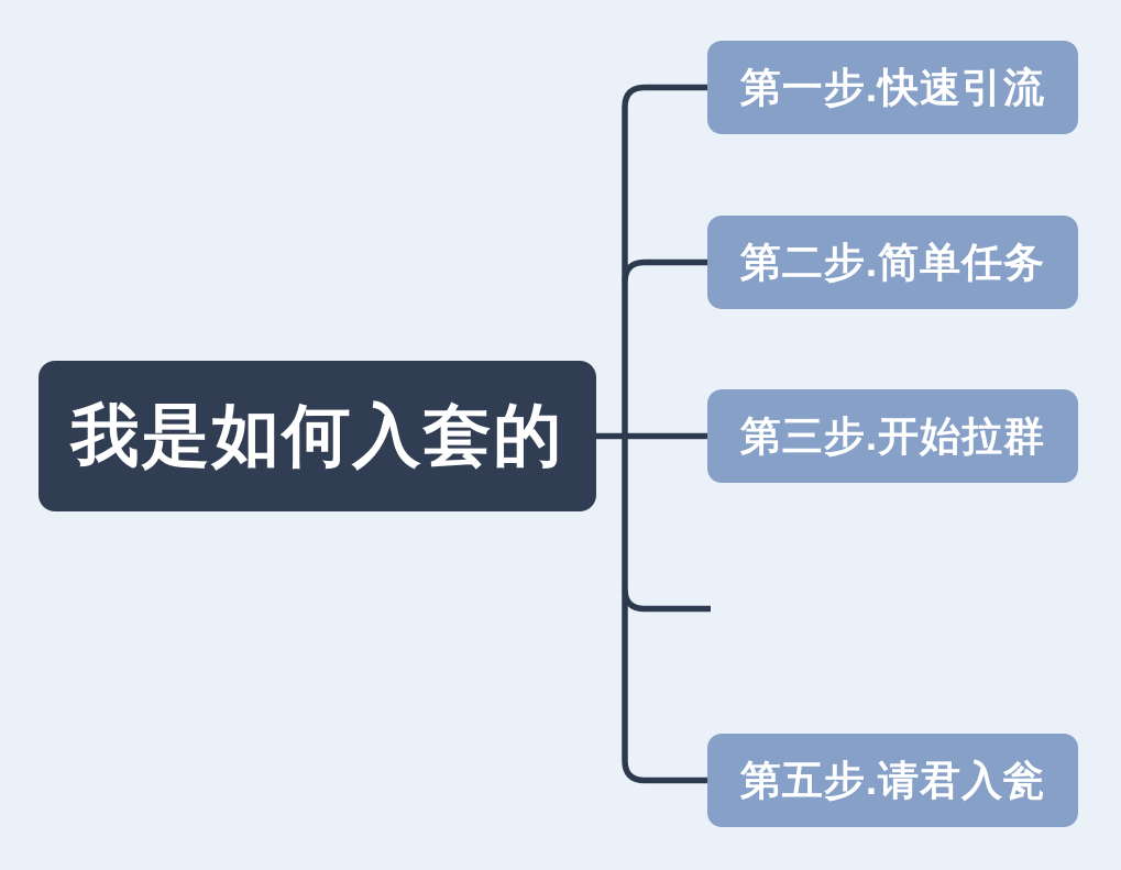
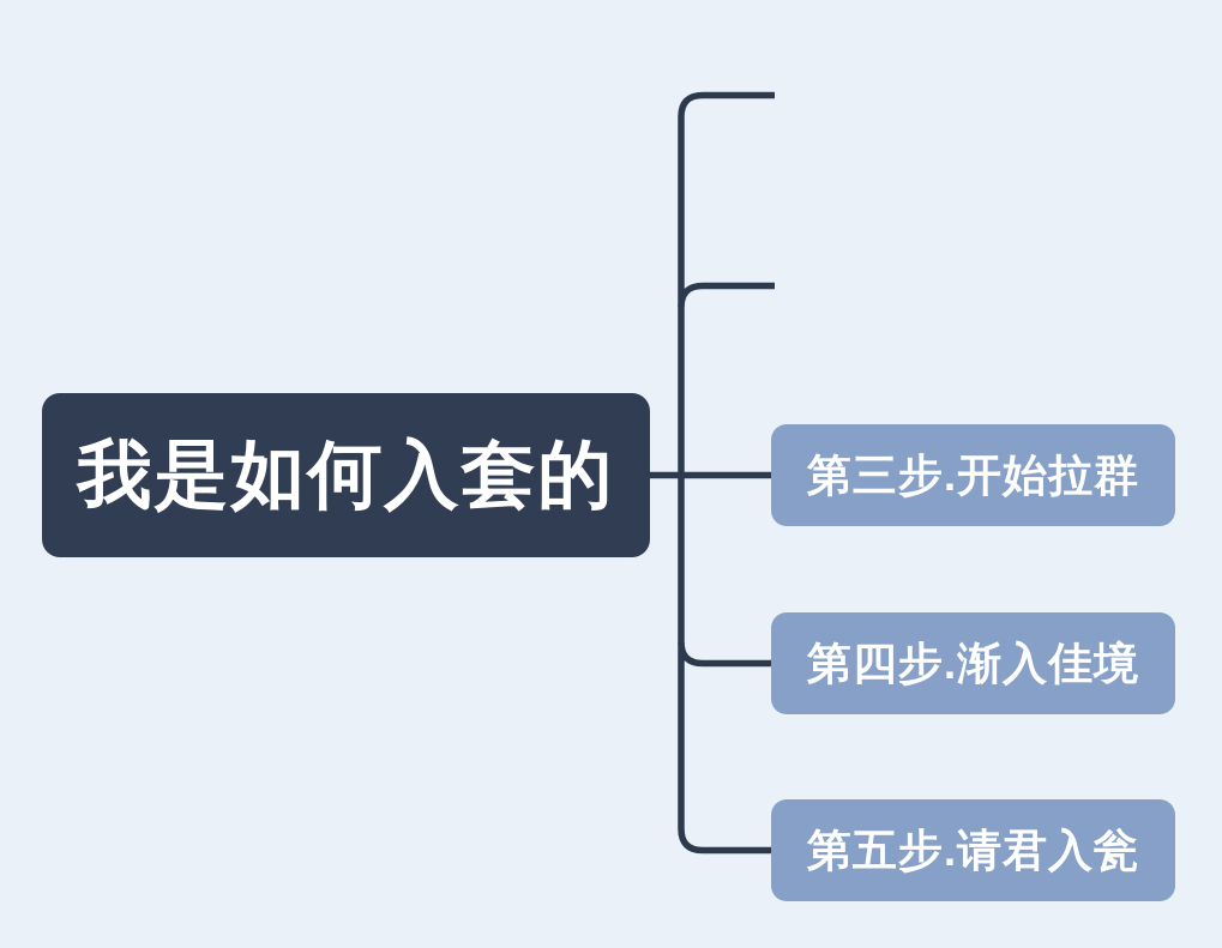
  我是如何入套的
- 第一步.快速引流
- 第二步.简单任务
  第三步.开始拉群
+ 第四步.渐入佳境
  第五步.请君入瓮
